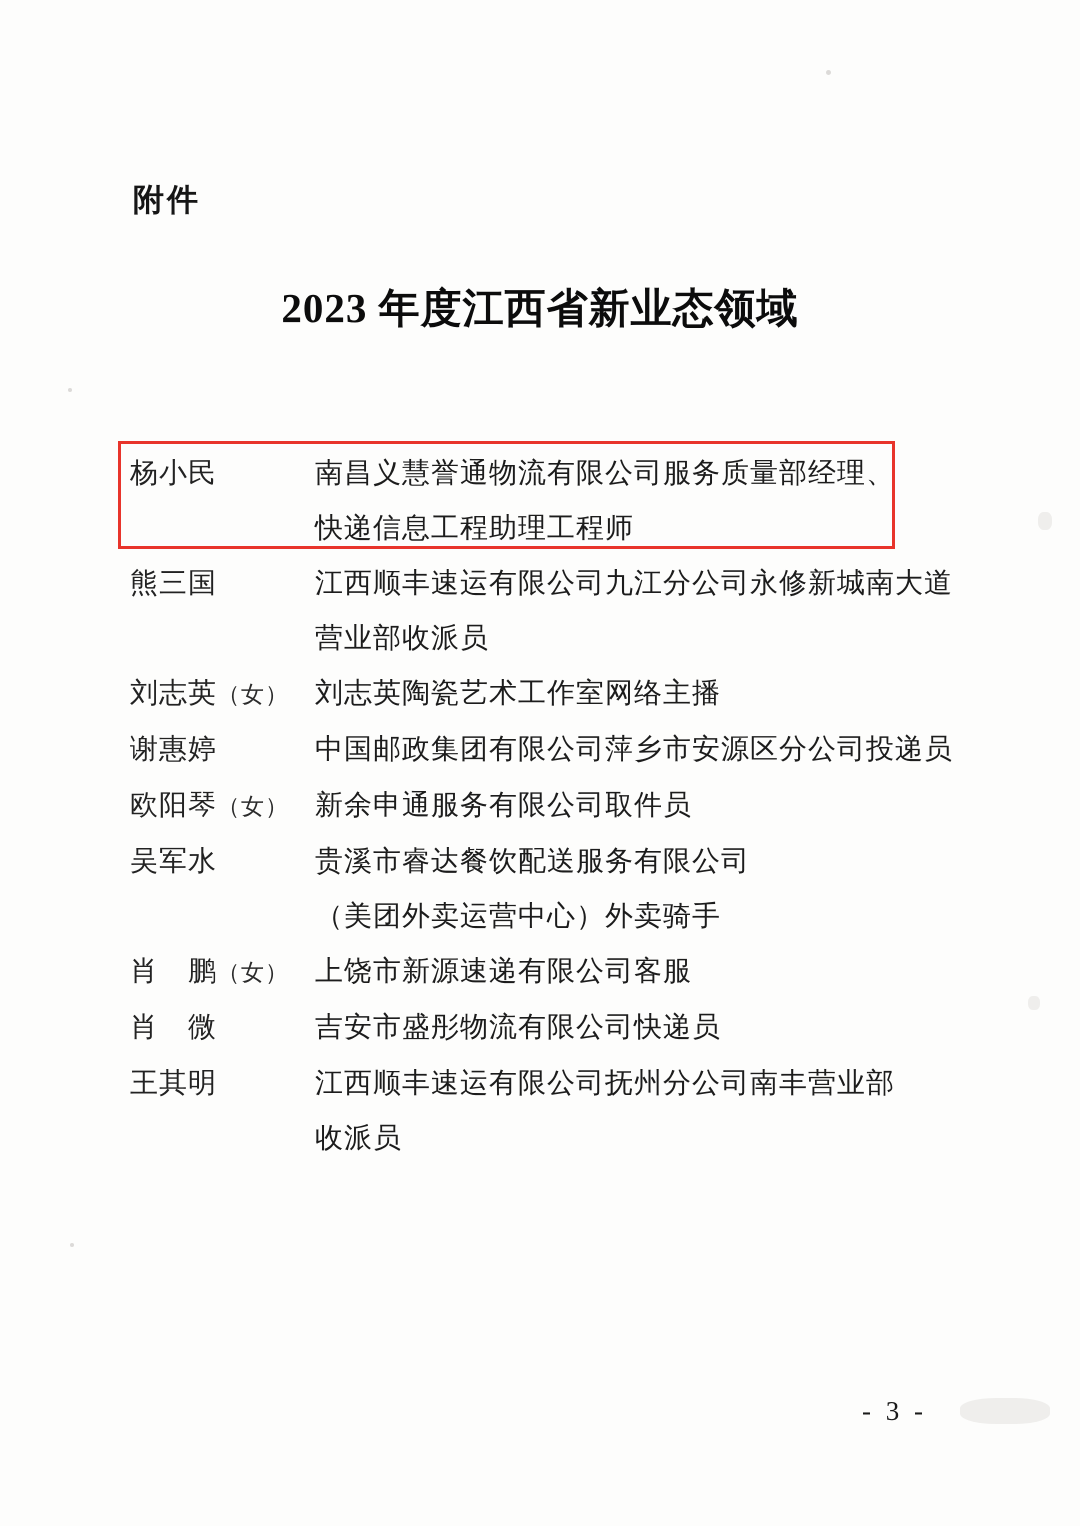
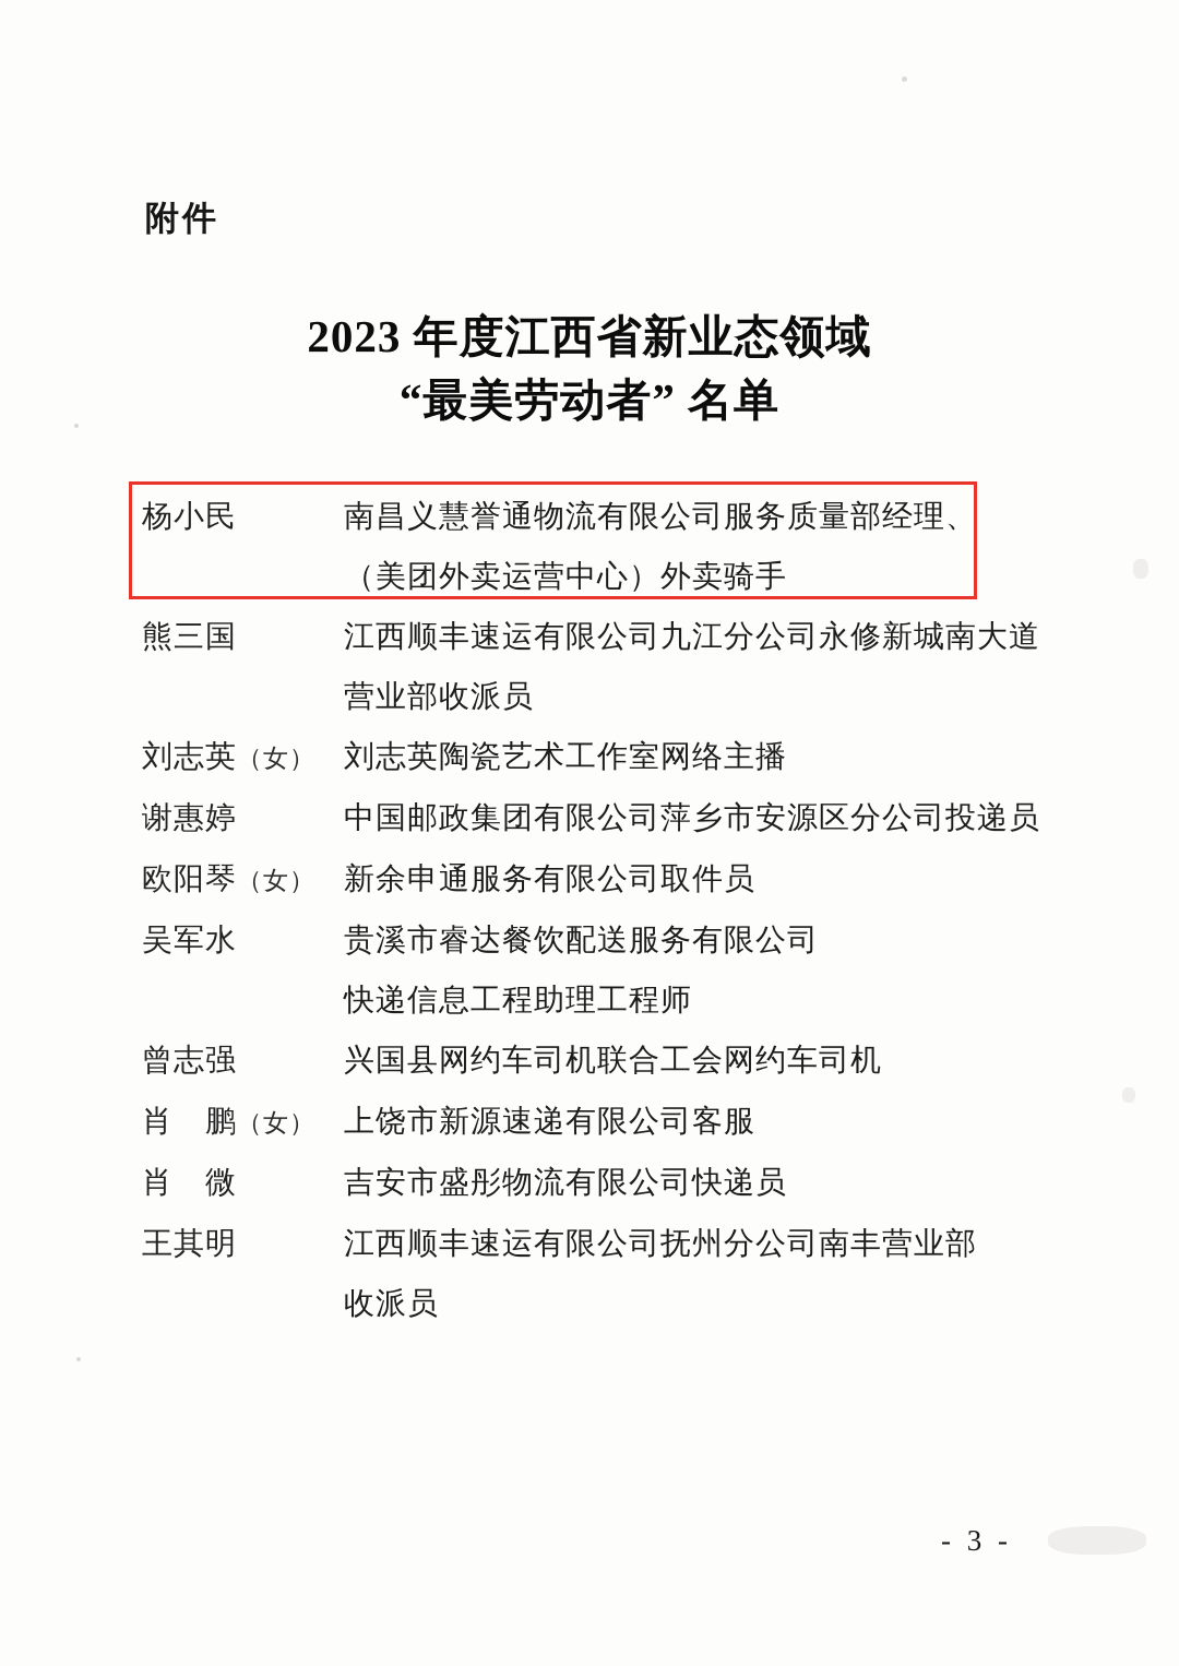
  附件
  2023 年度江西省新业态领域
+ “最美劳动者” 名单
  杨小民
  南昌义慧誉通物流有限公司服务质量部经理、
- 快递信息工程助理工程师
+ （美团外卖运营中心）外卖骑手
  熊三国
  江西顺丰速运有限公司九江分公司永修新城南大道
  营业部收派员
  刘志英（女）
  刘志英陶瓷艺术工作室网络主播
  谢惠婷
  中国邮政集团有限公司萍乡市安源区分公司投递员
  欧阳琴（女）
  新余申通服务有限公司取件员
  吴军水
  贵溪市睿达餐饮配送服务有限公司
- （美团外卖运营中心）外卖骑手
+ 快递信息工程助理工程师
+ 曾志强
+ 兴国县网约车司机联合工会网约车司机
  肖 鹏（女）
  上饶市新源速递有限公司客服
  肖 微
  吉安市盛彤物流有限公司快递员
  王其明
  江西顺丰速运有限公司抚州分公司南丰营业部
  收派员
  - 3 -
